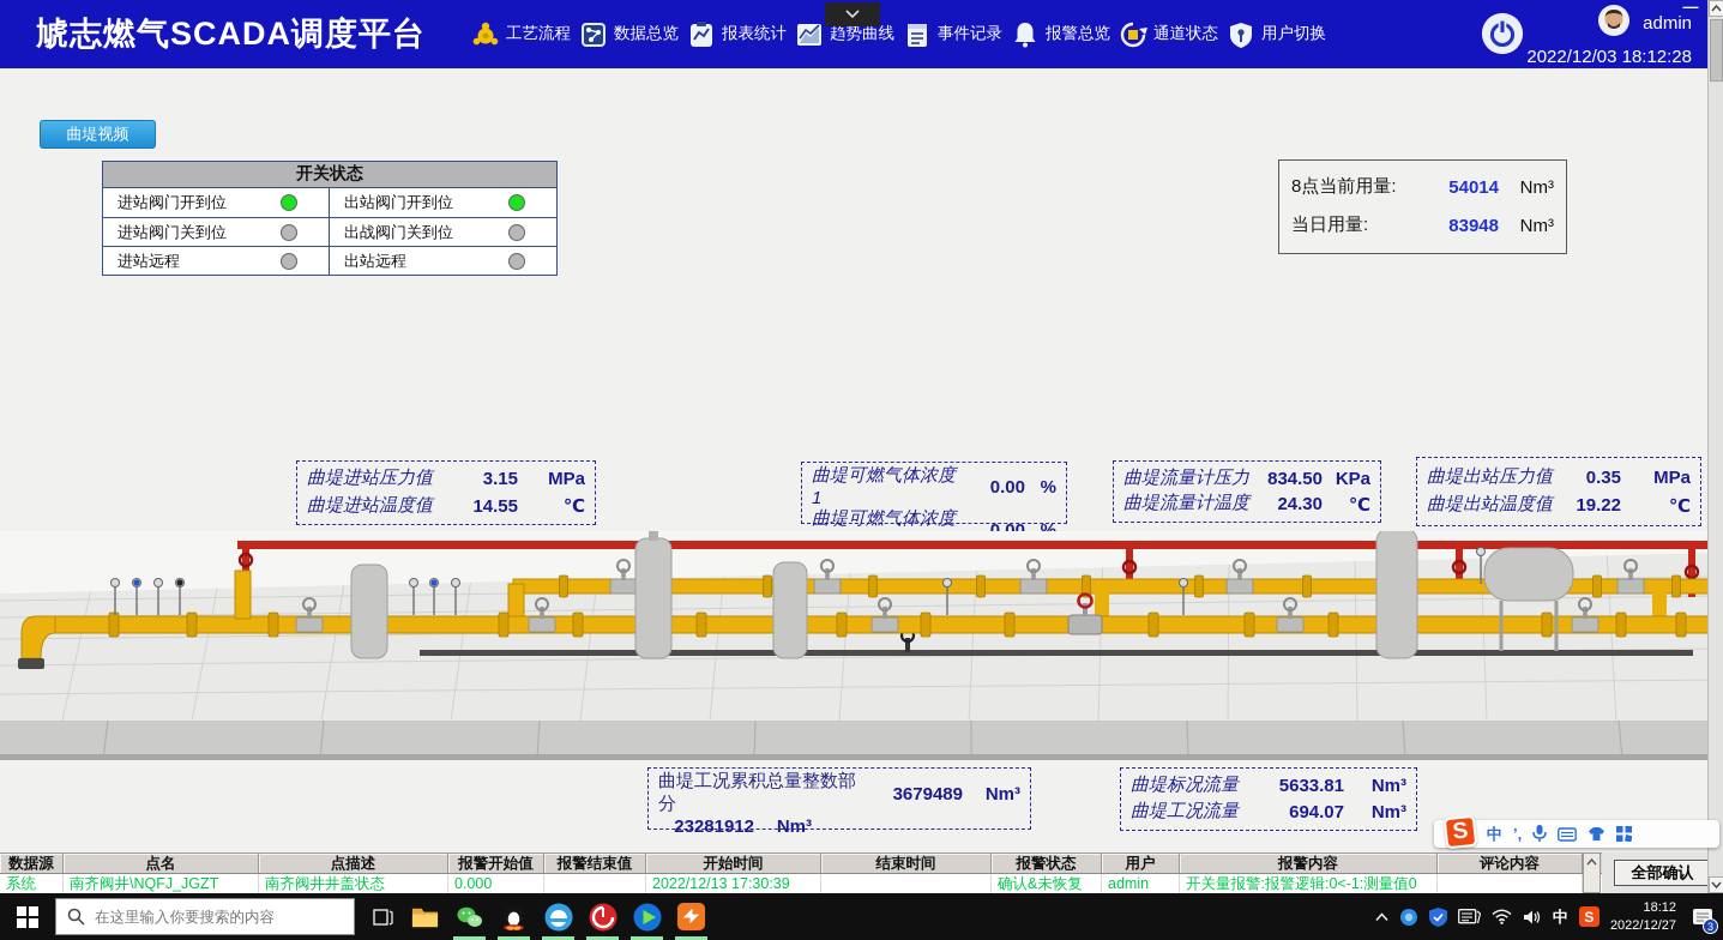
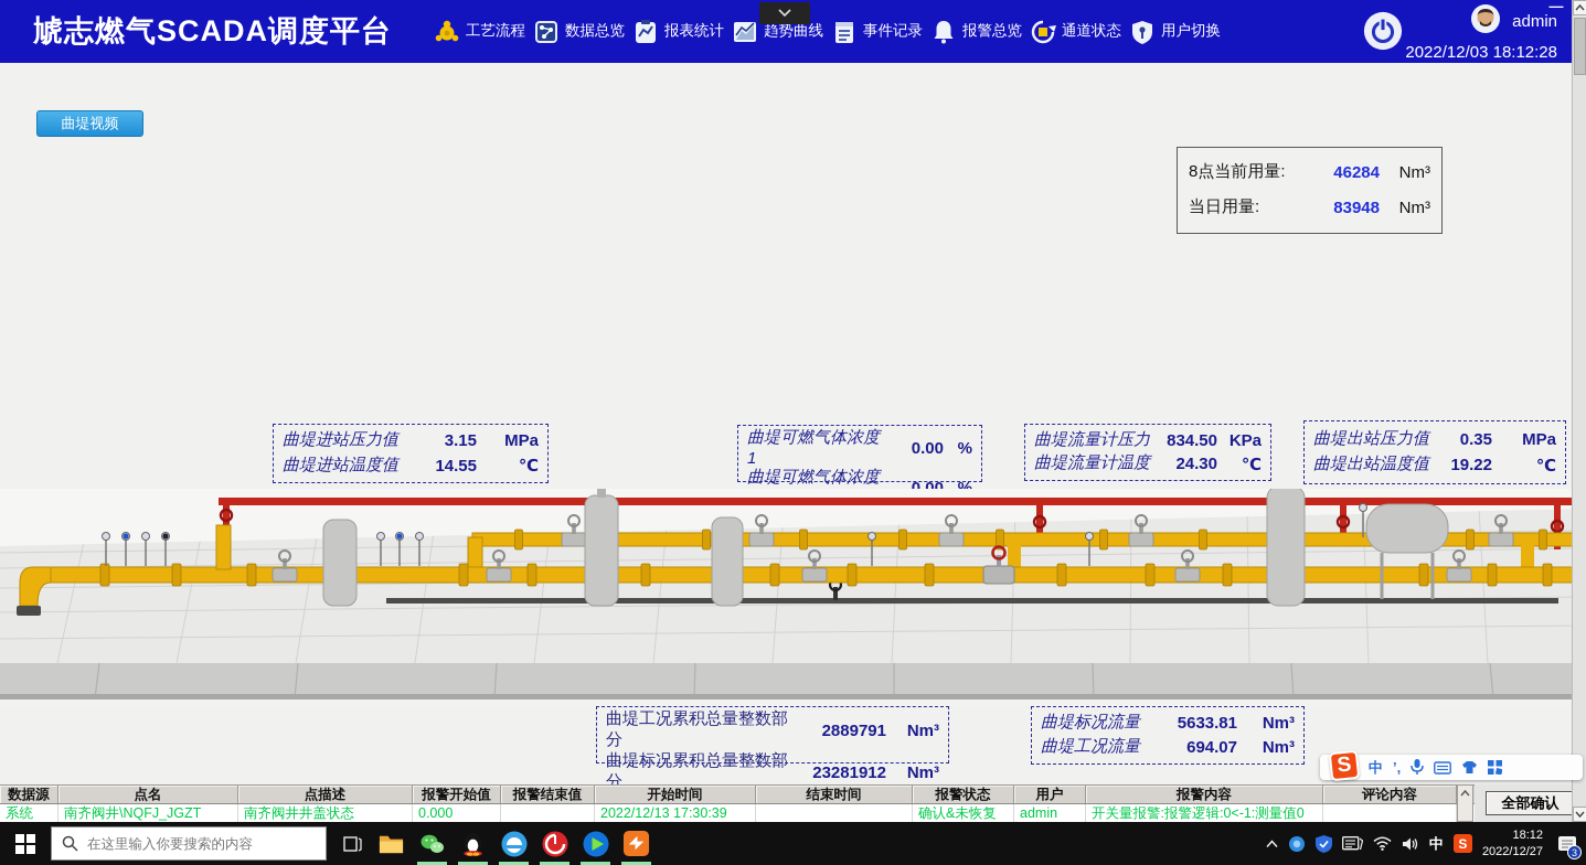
  虓志燃气SCADA调度平台
  工艺流程
  数据总览
  报表统计
  趋势曲线
  事件记录
  报警总览
  通道状态
  用户切换
  admin
  2022/12/03 18:12:28
  —
  曲堤视频
- 开关状态
- 进站阀门开到位
- 出站阀门开到位
- 进站阀门关到位
- 出战阀门关到位
- 进站远程
- 出站远程
  8点当前用量:
- 54014
+ 46284
  Nm³
  当日用量:
  83948
  Nm³
  曲堤进站压力值
  3.15
  MPa
  曲堤进站温度值
  14.55
  ℃
  曲堤可燃气体浓度1
  0.00
  %
  曲堤可燃气体浓度
  0.00
  %
  曲堤流量计压力
  834.50
  KPa
  曲堤流量计温度
  24.30
  ℃
  曲堤出站压力值
  0.35
  MPa
  曲堤出站温度值
  19.22
  ℃
  曲堤工况累积总量整数部分
- 3679489
+ 2889791
  Nm³
+ 曲堤标况累积总量整数部分
  23281912
  Nm³
  曲堤标况流量
  5633.81
  Nm³
  曲堤工况流量
  694.07
  Nm³
  中
  ’,
  数据源
  点名
  点描述
  报警开始值
  报警结束值
  开始时间
  结束时间
  报警状态
  用户
  报警内容
  评论内容
  系统
  南齐阀井\NQFJ_JGZT
  南齐阀井井盖状态
  0.000
  2022/12/13 17:30:39
  确认&未恢复
  admin
  开关量报警:报警逻辑:0<-1:测量值0
  全部确认
  在这里输入你要搜索的内容
  中
  S
  18:12
  2022/12/27
  3
